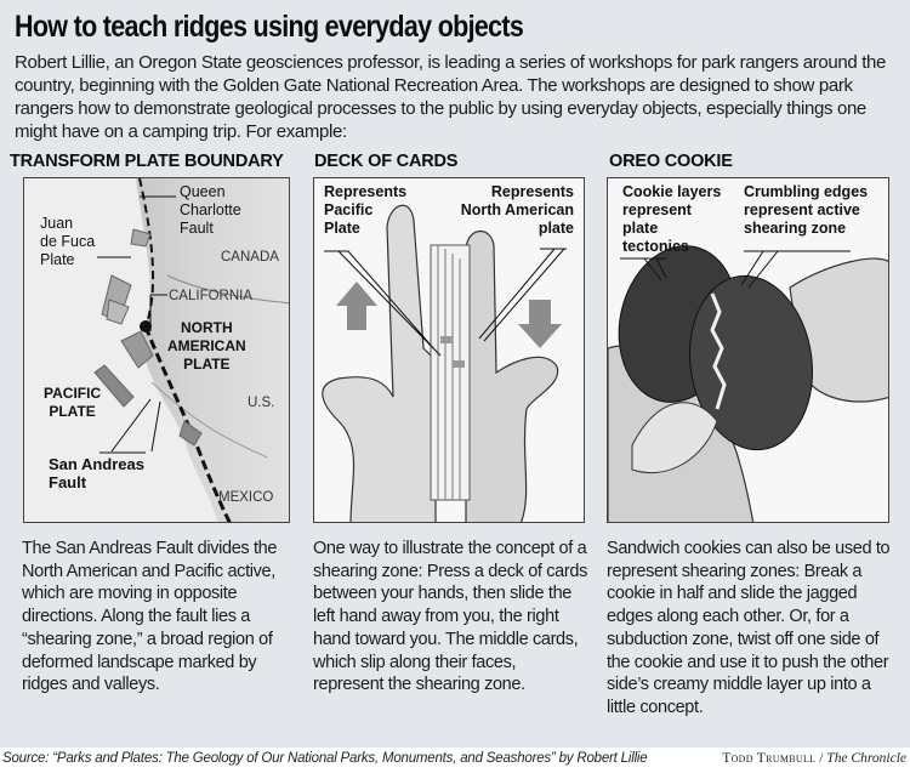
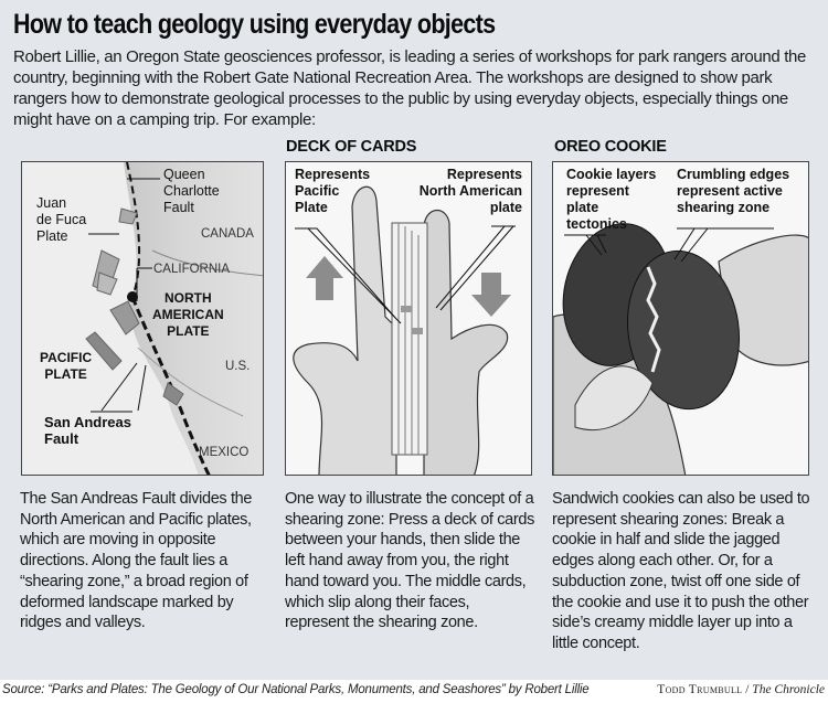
- How to teach ridges using everyday objects
+ How to teach geology using everyday objects
- Robert Lillie, an Oregon State geosciences professor, is leading a series of workshops for park rangers around the country, beginning with the Golden Gate National Recreation Area. The workshops are designed to show park rangers how to demonstrate geological processes to the public by using everyday objects, especially things one might have on a camping trip. For example:
+ Robert Lillie, an Oregon State geosciences professor, is leading a series of workshops for park rangers around the country, beginning with the Robert Gate National Recreation Area. The workshops are designed to show park rangers how to demonstrate geological processes to the public by using everyday objects, especially things one might have on a camping trip. For example:
- TRANSFORM PLATE BOUNDARY
  Queen
  Charlotte
  Fault
  Juan
  de Fuca
  Plate
  CANADA
  CALIFORNIA
  NORTH
  AMERICAN
  PLATE
  PACIFIC
  PLATE
  U.S.
  San Andreas
  Fault
  MEXICO
  DECK OF CARDS
  Represents
  Pacific
  Plate
  Represents
  North American
  plate
  OREO COOKIE
  Cookie layers
  represent
  plate
  tectonics
  Crumbling edges
  represent active
  shearing zone
- The San Andreas Fault divides the North American and Pacific active, which are moving in opposite directions. Along the fault lies a “shearing zone,” a broad region of deformed landscape marked by ridges and valleys.
+ The San Andreas Fault divides the North American and Pacific plates, which are moving in opposite directions. Along the fault lies a “shearing zone,” a broad region of deformed landscape marked by ridges and valleys.
  One way to illustrate the concept of a shearing zone: Press a deck of cards between your hands, then slide the left hand away from you, the right hand toward you. The middle cards, which slip along their faces, represent the shearing zone.
  Sandwich cookies can also be used to represent shearing zones: Break a cookie in half and slide the jagged edges along each other. Or, for a subduction zone, twist off one side of the cookie and use it to push the other side’s creamy middle layer up into a little concept.
  Source: “Parks and Plates: The Geology of Our National Parks, Monuments, and Seashores” by Robert Lillie
  Todd Trumbull / The Chronicle
